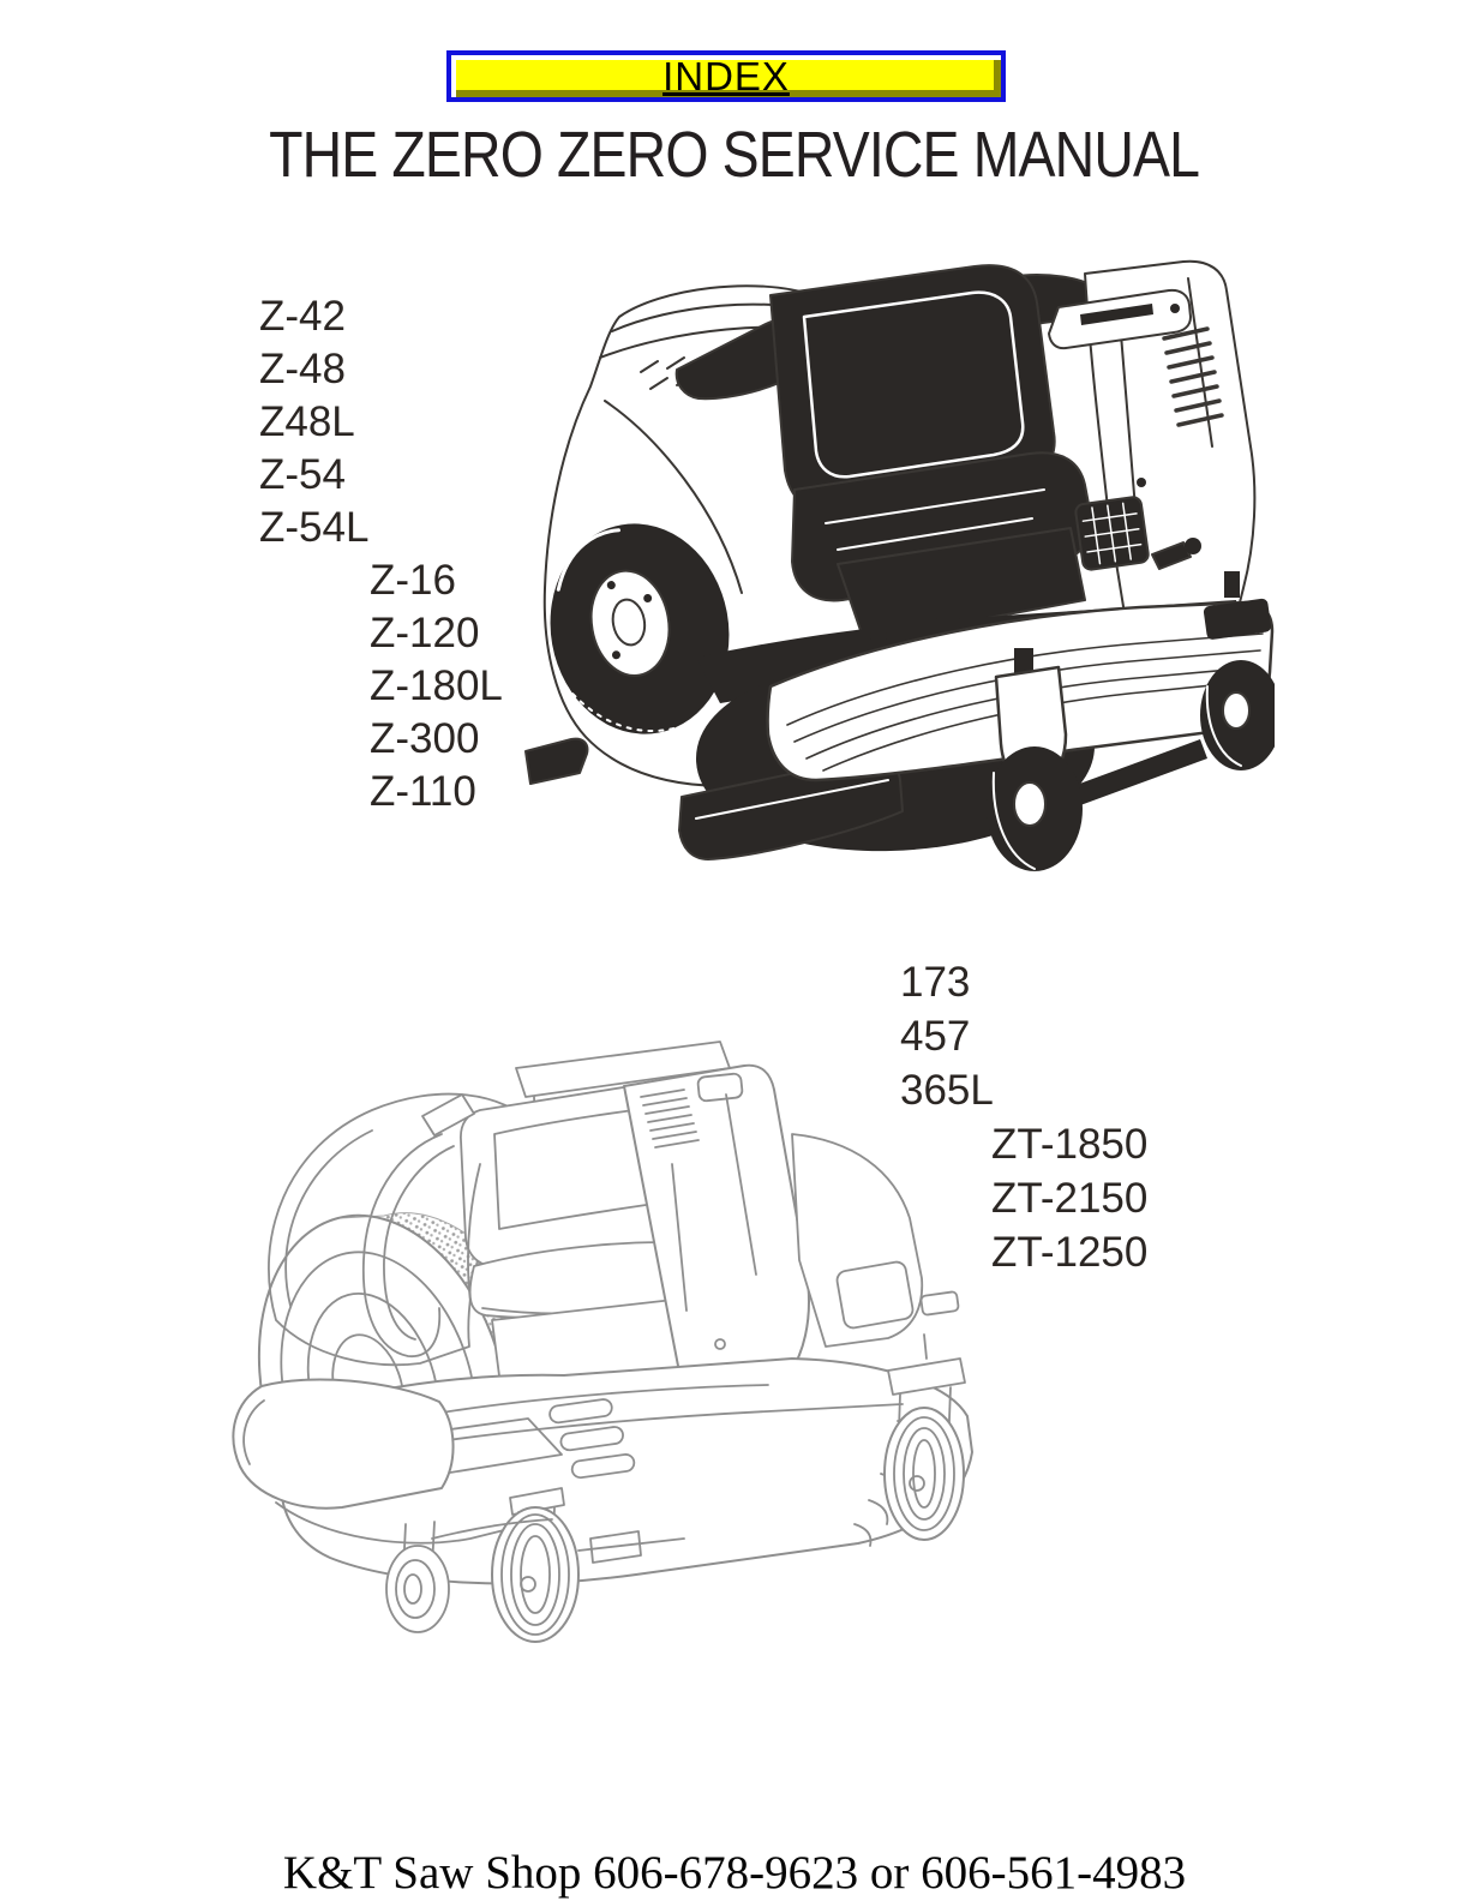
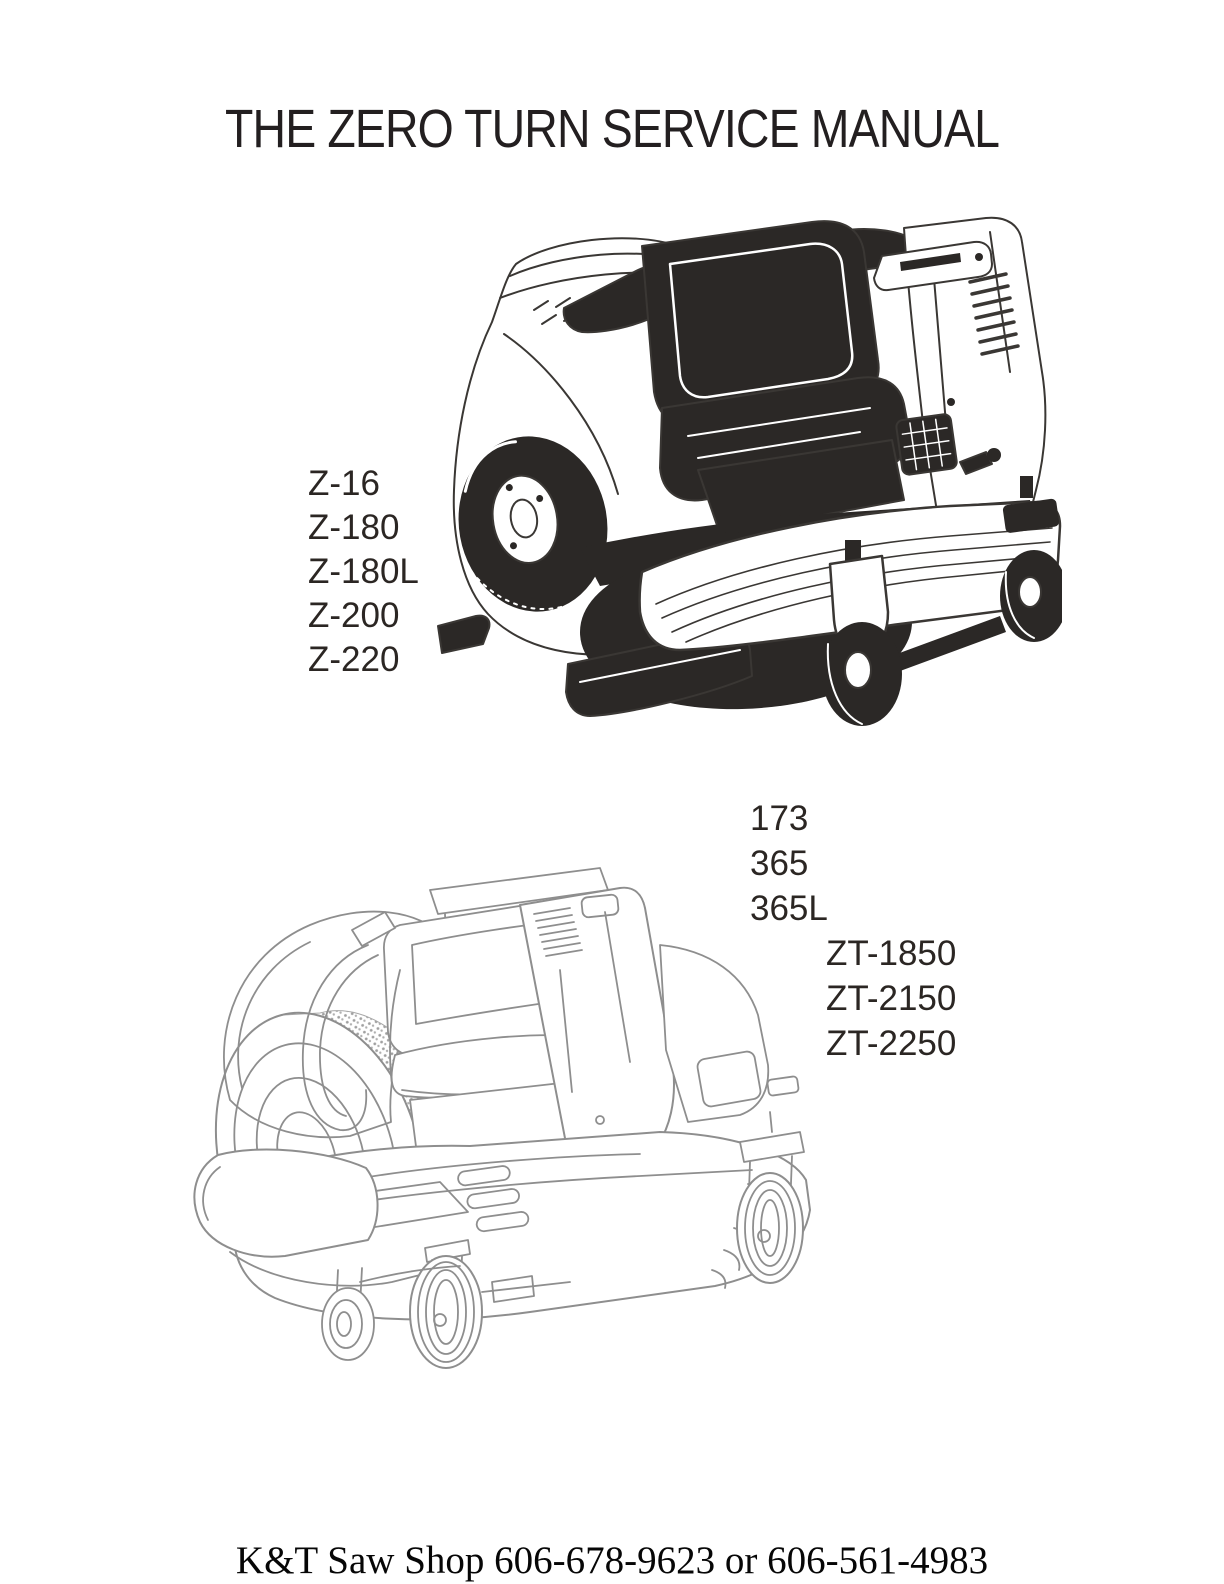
- INDEX
- THE ZERO ZERO SERVICE MANUAL
+ THE ZERO TURN SERVICE MANUAL
- Z-42
- Z-48
- Z48L
- Z-54
- Z-54L
  Z-16
- Z-120
+ Z-180
  Z-180L
- Z-300
+ Z-200
- Z-110
+ Z-220
  173
- 457
+ 365
  365L
  ZT-1850
  ZT-2150
- ZT-1250
+ ZT-2250
  K&T Saw Shop 606-678-9623 or 606-561-4983
